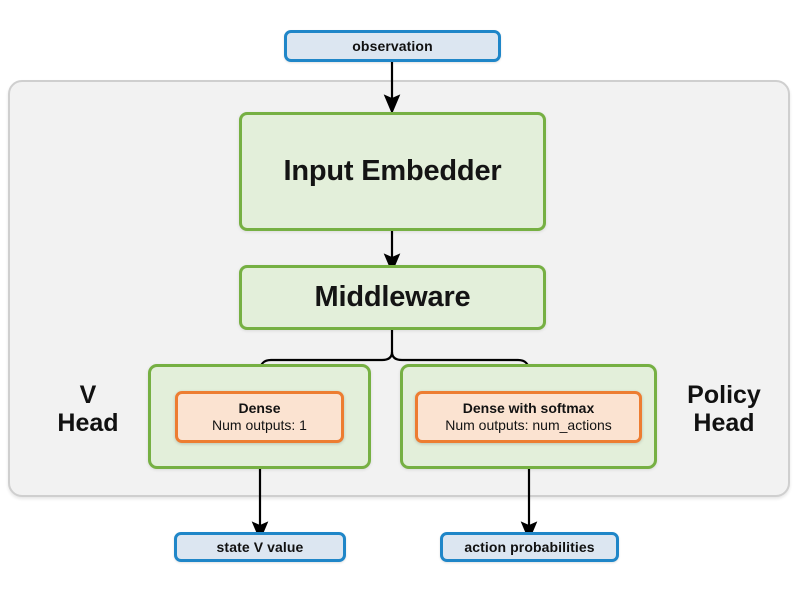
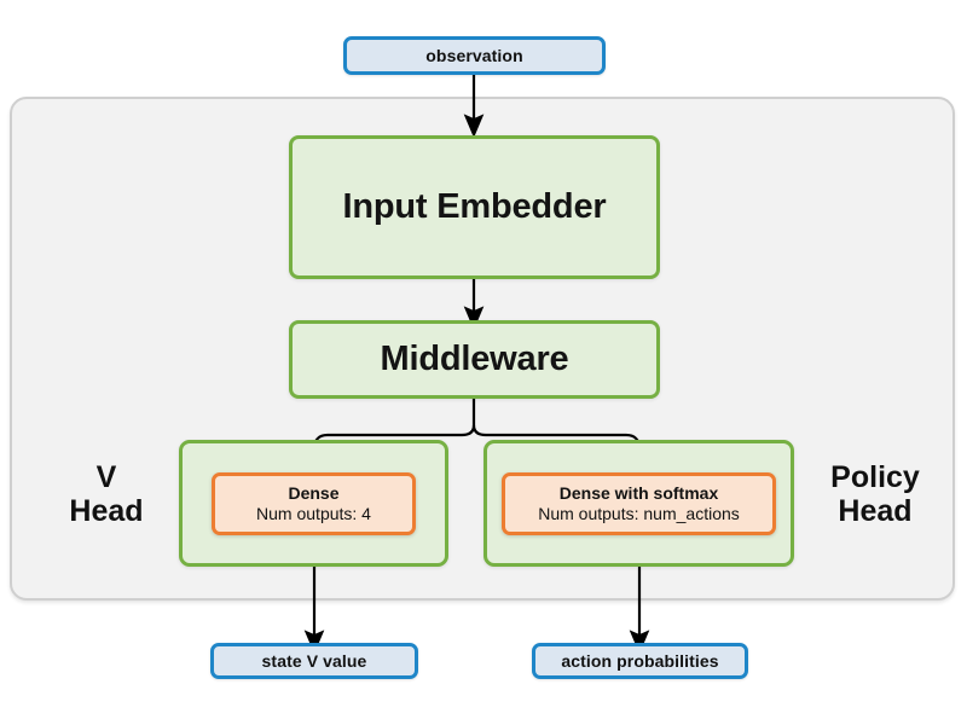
  observation
  Input Embedder
  Middleware
  V
  Head
  Policy
  Head
  Dense
- Num outputs: 1
+ Num outputs: 4
  Dense with softmax
  Num outputs: num_actions
  state V value
  action probabilities
